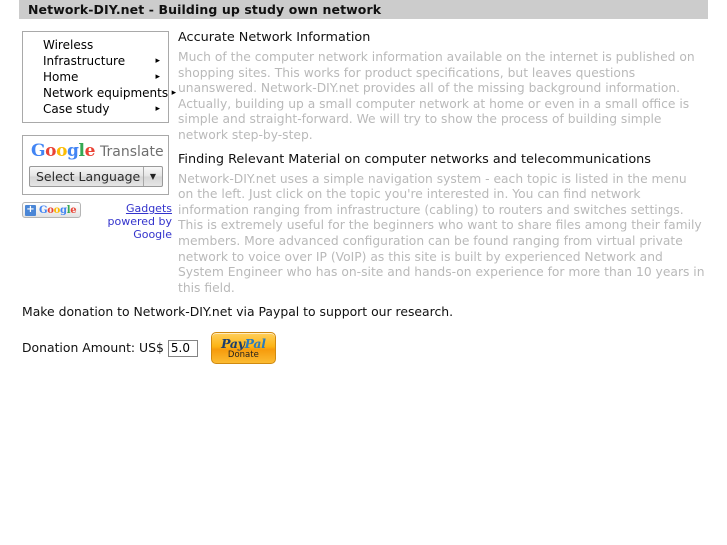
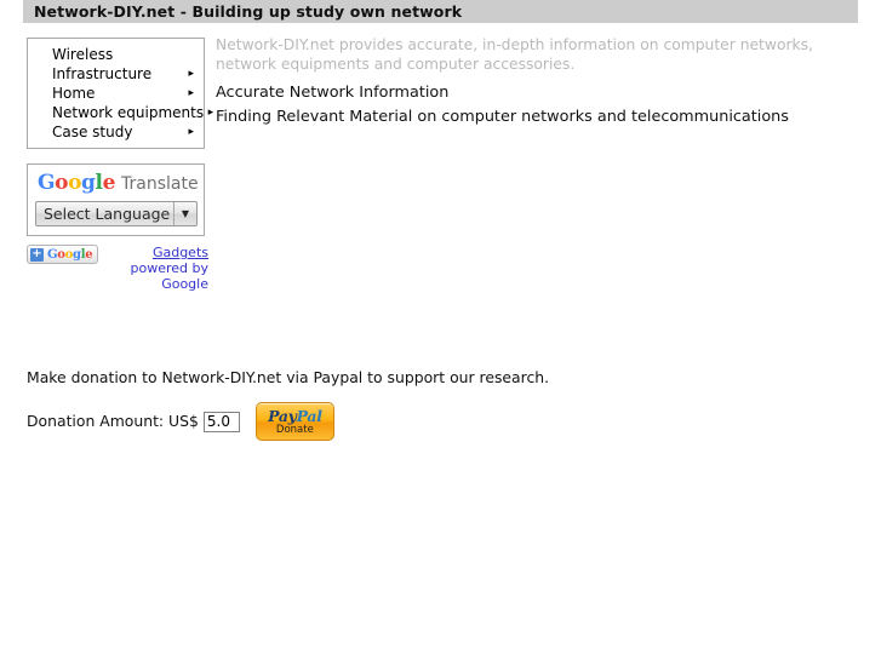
  Network-DIY.net - Building up study own network
  Wireless
  Infrastructure
  ▸
  Home
  ▸
  Network equipments
  ▸
  Case study
  ▸
  G
  o
  o
  g
  l
  e
  Translate
  Select Language
  ▼
  +
  Google
  Gadgets powered by Google
+ Network-DIY.net provides accurate, in-depth information on computer networks, network equipments and computer accessories.
  Accurate Network Information
- Much of the computer network information available on the internet is published on shopping sites. This works for product specifications, but leaves questions unanswered. Network-DIY.net provides all of the missing background information. Actually, building up a small computer network at home or even in a small office is simple and straight-forward. We will try to show the process of building simple network step-by-step.
  Finding Relevant Material on computer networks and telecommunications
- Network-DIY.net uses a simple navigation system - each topic is listed in the menu on the left. Just click on the topic you're interested in. You can find network information ranging from infrastructure (cabling) to routers and switches settings. This is extremely useful for the beginners who want to share files among their family members. More advanced configuration can be found ranging from virtual private network to voice over IP (VoIP) as this site is built by experienced Network and System Engineer who has on-site and hands-on experience for more than 10 years in this field.
  Make donation to Network-DIY.net via Paypal to support our research.
  Donation Amount: US$
  5.0
  PayPal
  Donate
